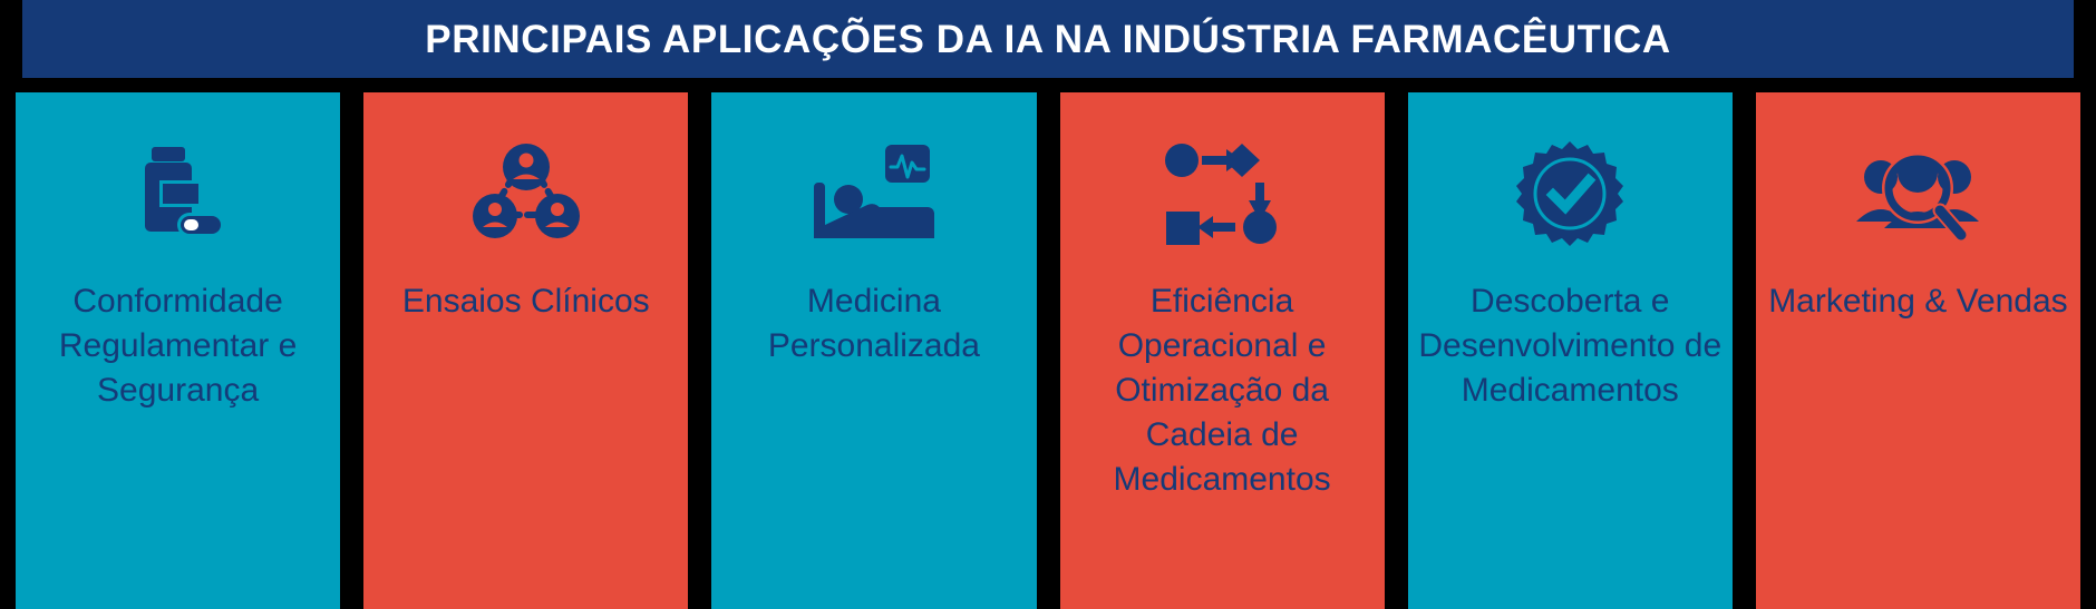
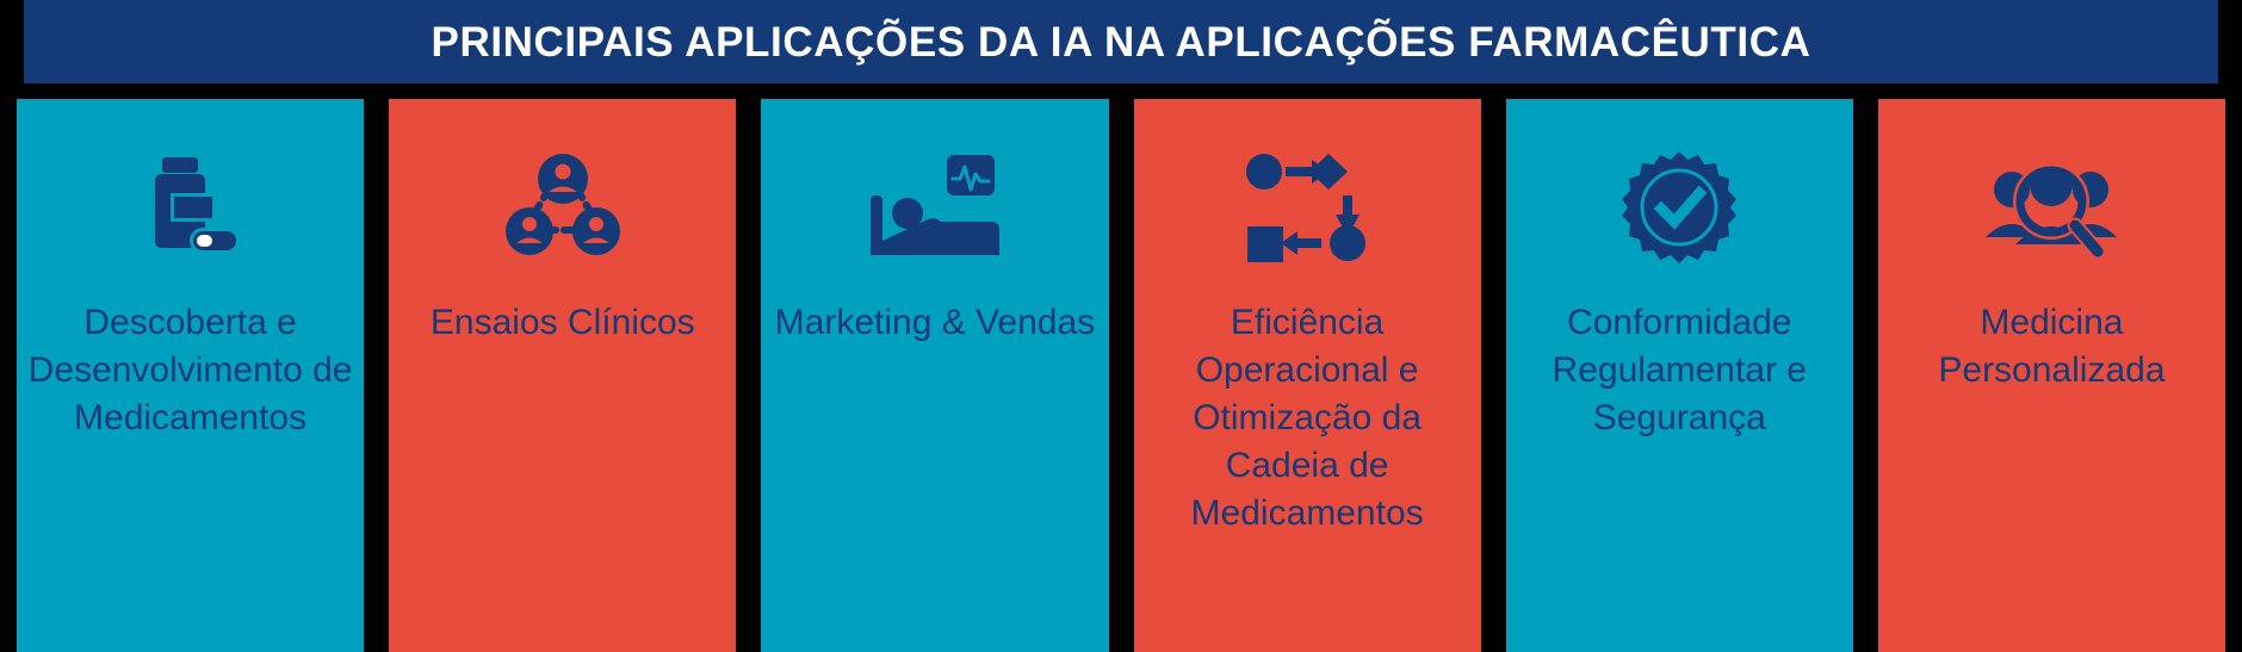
- PRINCIPAIS APLICAÇÕES DA IA NA INDÚSTRIA FARMACÊUTICA
+ PRINCIPAIS APLICAÇÕES DA IA NA APLICAÇÕES FARMACÊUTICA
- Conformidade Regulamentar e Segurança
+ Descoberta e Desenvolvimento de Medicamentos
  Ensaios Clínicos
- Medicina Personalizada
+ Marketing & Vendas
  Eficiência Operacional e Otimização da Cadeia de Medicamentos
- Descoberta e Desenvolvimento de Medicamentos
+ Conformidade Regulamentar e Segurança
- Marketing & Vendas
+ Medicina Personalizada
